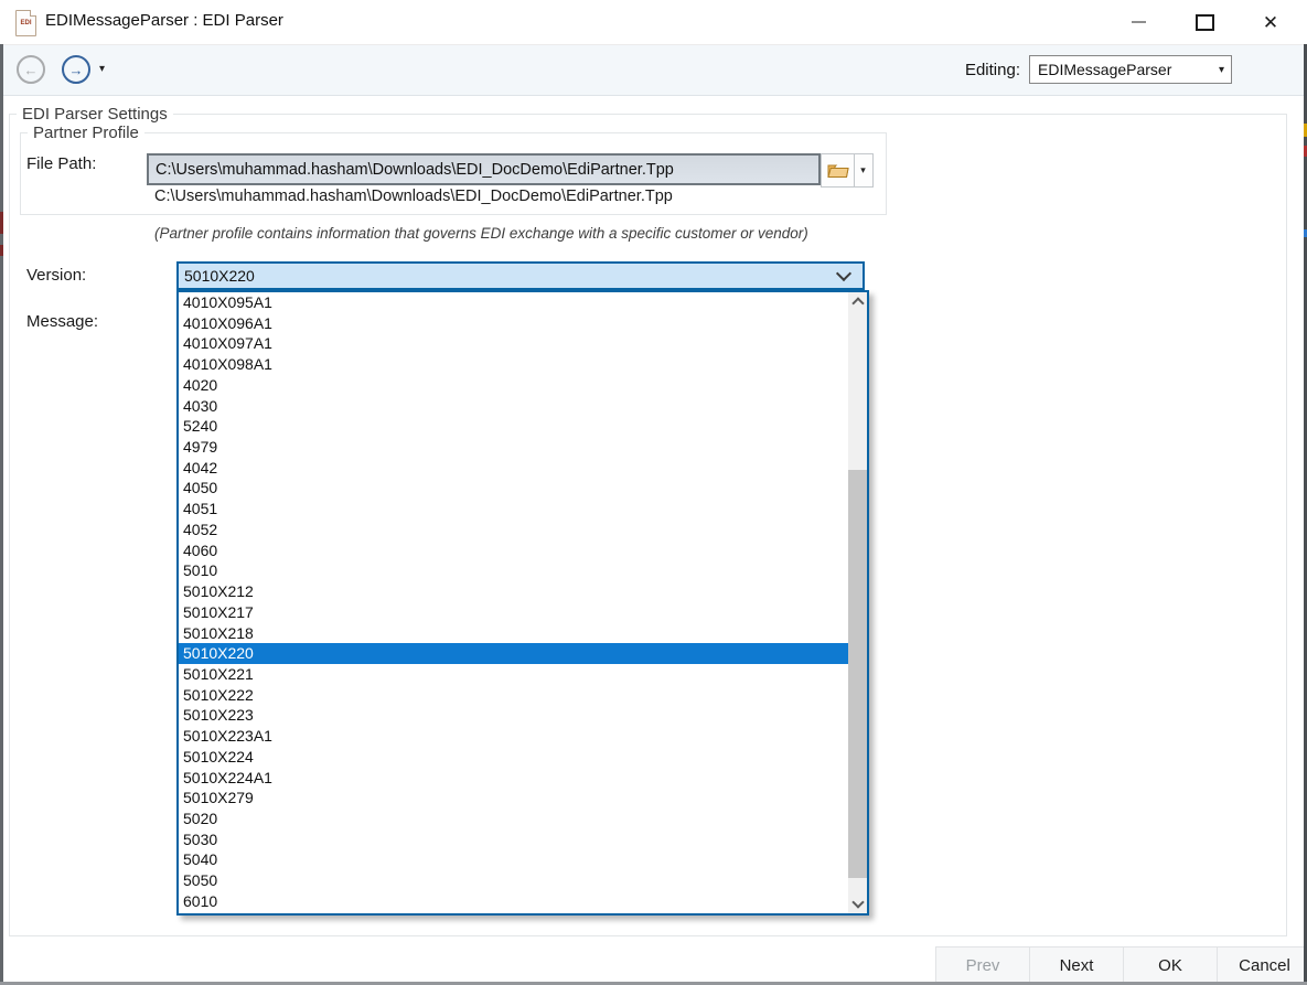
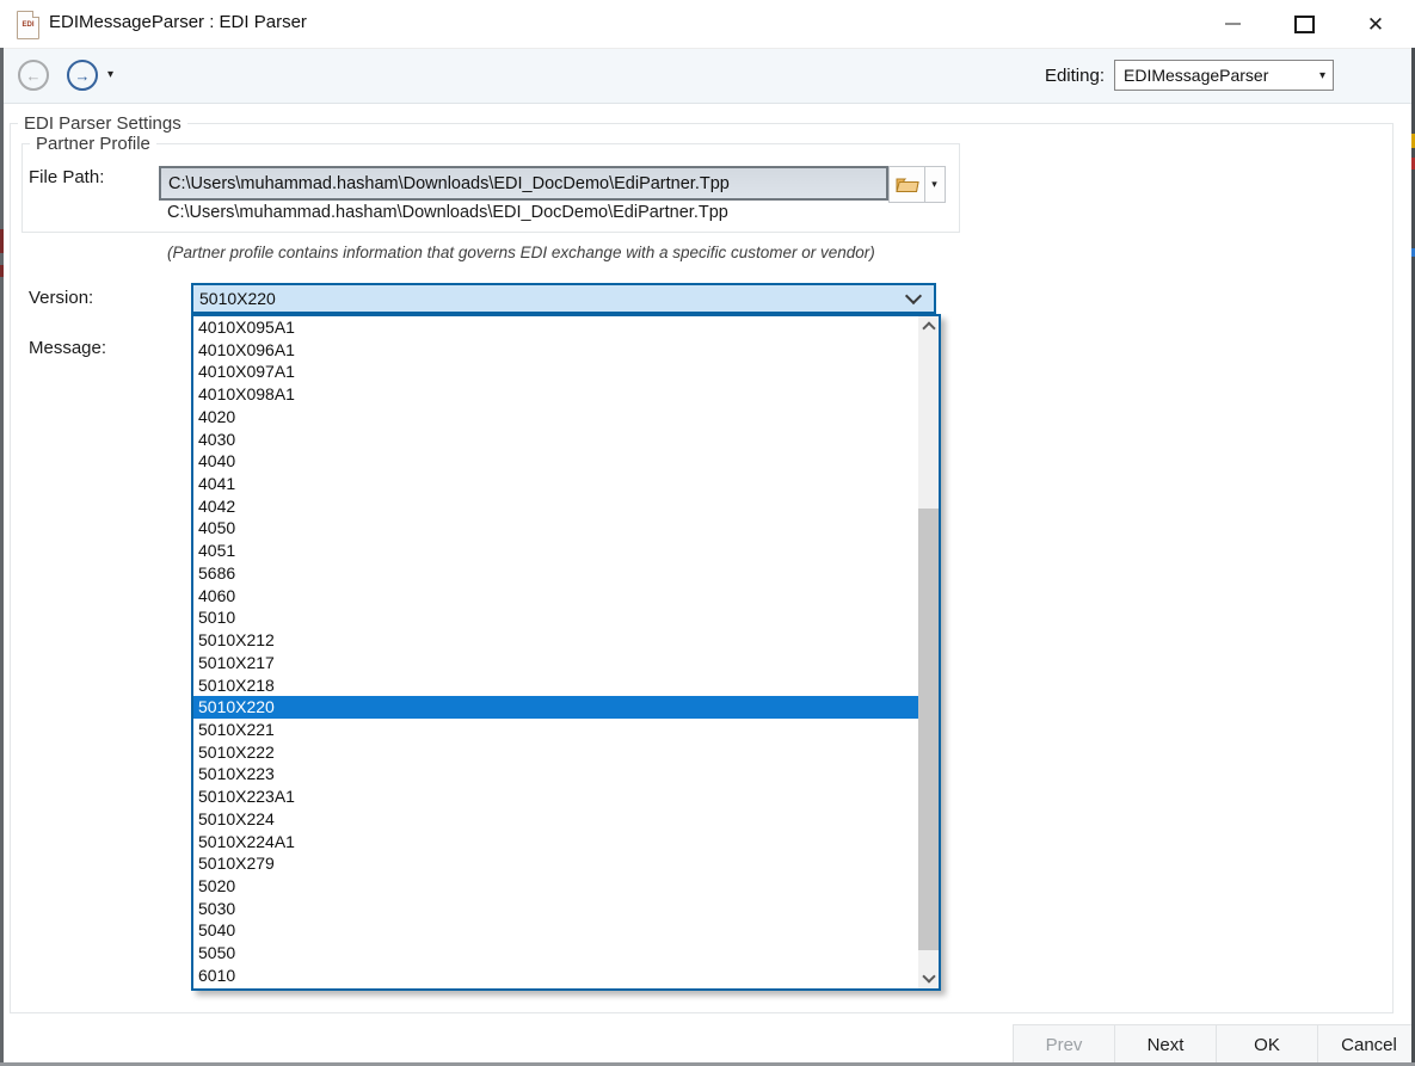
  EDIMessageParser : EDI Parser
  ✕
  ←
  →
  ▾
  Editing:
  EDIMessageParser
  ▾
  EDI Parser Settings
  Partner Profile
  File Path:
  C:\Users\muhammad.hasham\Downloads\EDI_DocDemo\EdiPartner.Tpp
  ▾
  C:\Users\muhammad.hasham\Downloads\EDI_DocDemo\EdiPartner.Tpp
  (Partner profile contains information that governs EDI exchange with a specific customer or vendor)
  Version:
  5010X220
  Message:
  4010X095A1
  4010X096A1
  4010X097A1
  4010X098A1
  4020
  4030
- 5240
+ 4040
- 4979
+ 4041
  4042
  4050
  4051
- 4052
+ 5686
  4060
  5010
  5010X212
  5010X217
  5010X218
  5010X220
  5010X221
  5010X222
  5010X223
  5010X223A1
  5010X224
  5010X224A1
  5010X279
  5020
  5030
  5040
  5050
  6010
  Prev
  Next
  OK
  Cancel
